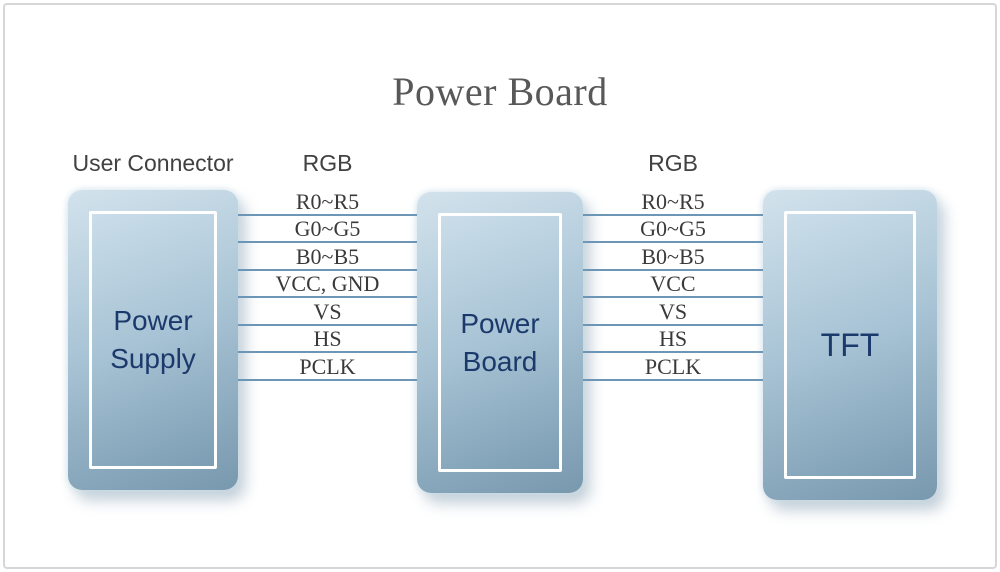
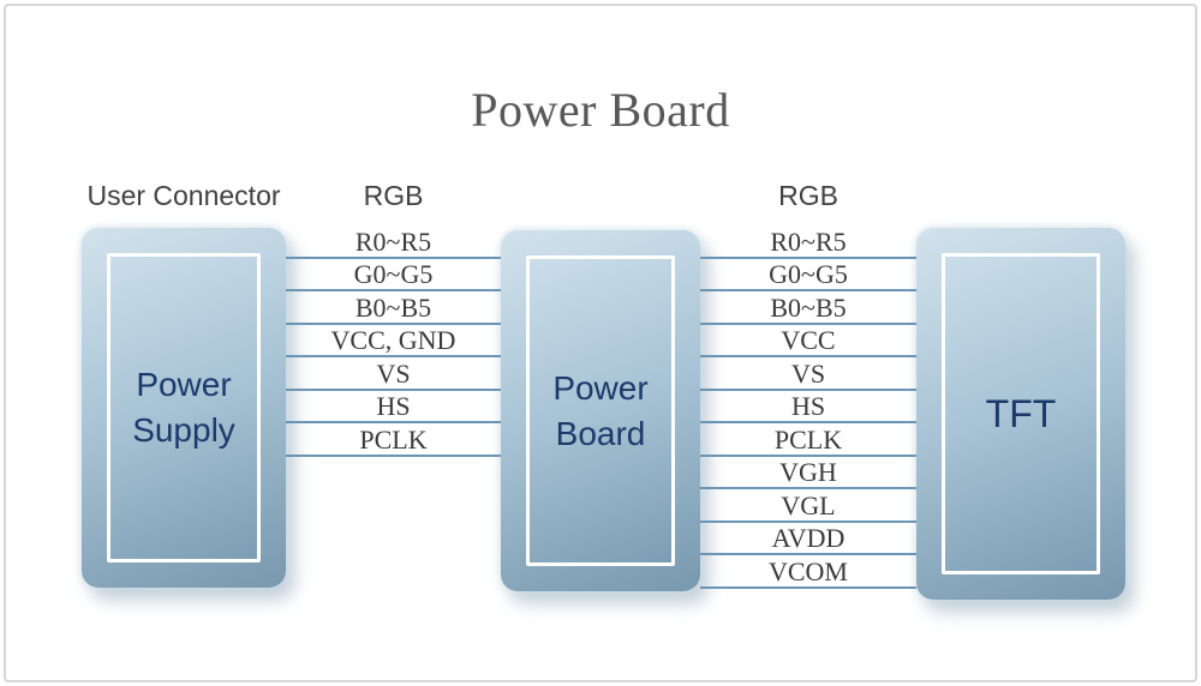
  Power Board
  User Connector
  RGB
  RGB
  Power Supply
  Power Board
  TFT
  R0~R5
  G0~G5
  B0~B5
  VCC, GND
  VS
  HS
  PCLK
  R0~R5
  G0~G5
  B0~B5
  VCC
  VS
  HS
  PCLK
+ VGH
+ VGL
+ AVDD
+ VCOM
